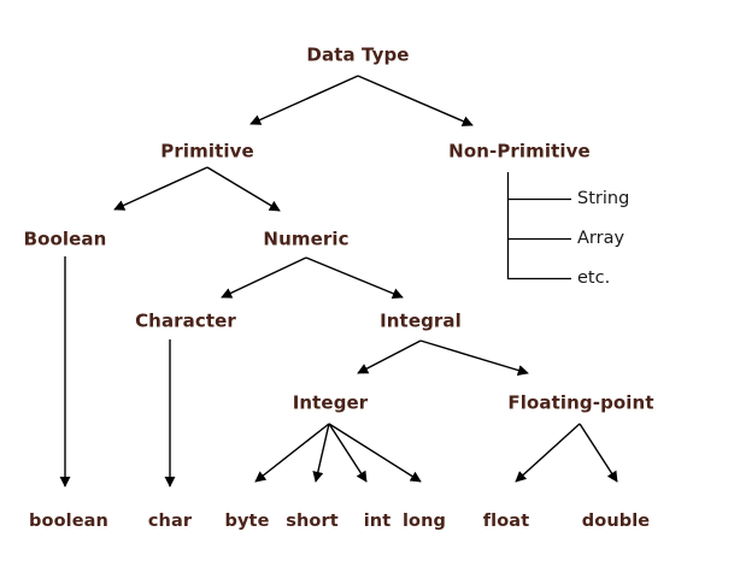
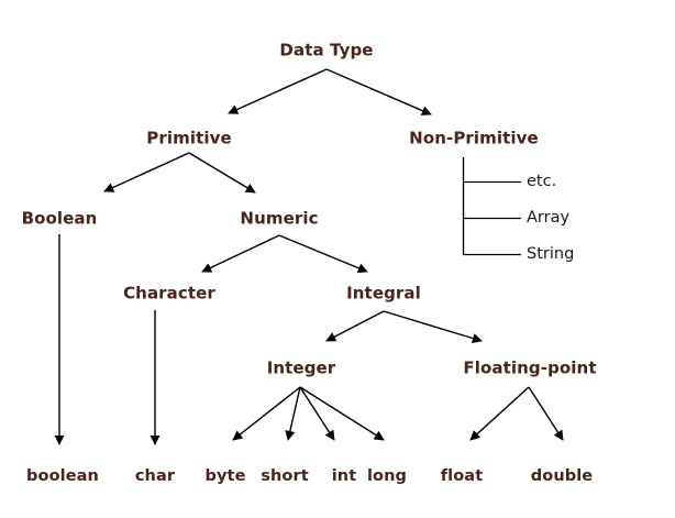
  Data Type
  Primitive
  Non-Primitive
  Boolean
  Numeric
  Character
  Integral
  Integer
  Floating-point
- String
+ etc.
  Array
- etc.
+ String
  boolean
  char
  byte
  short
  int
  long
  float
  double
